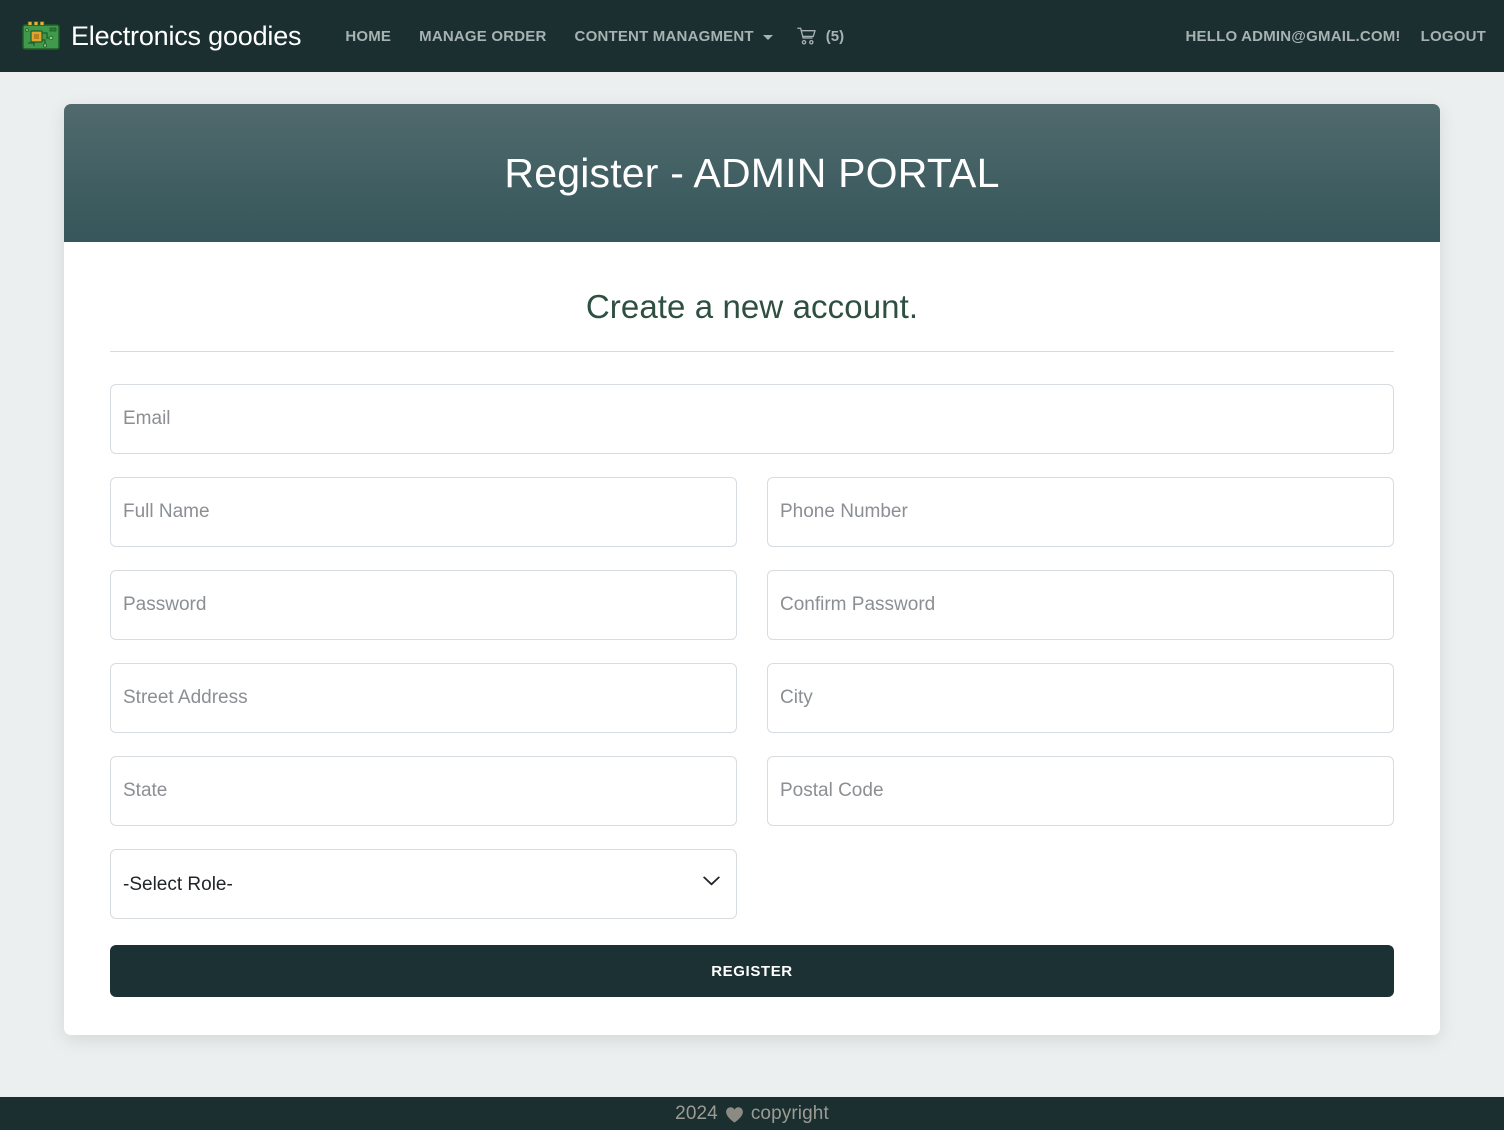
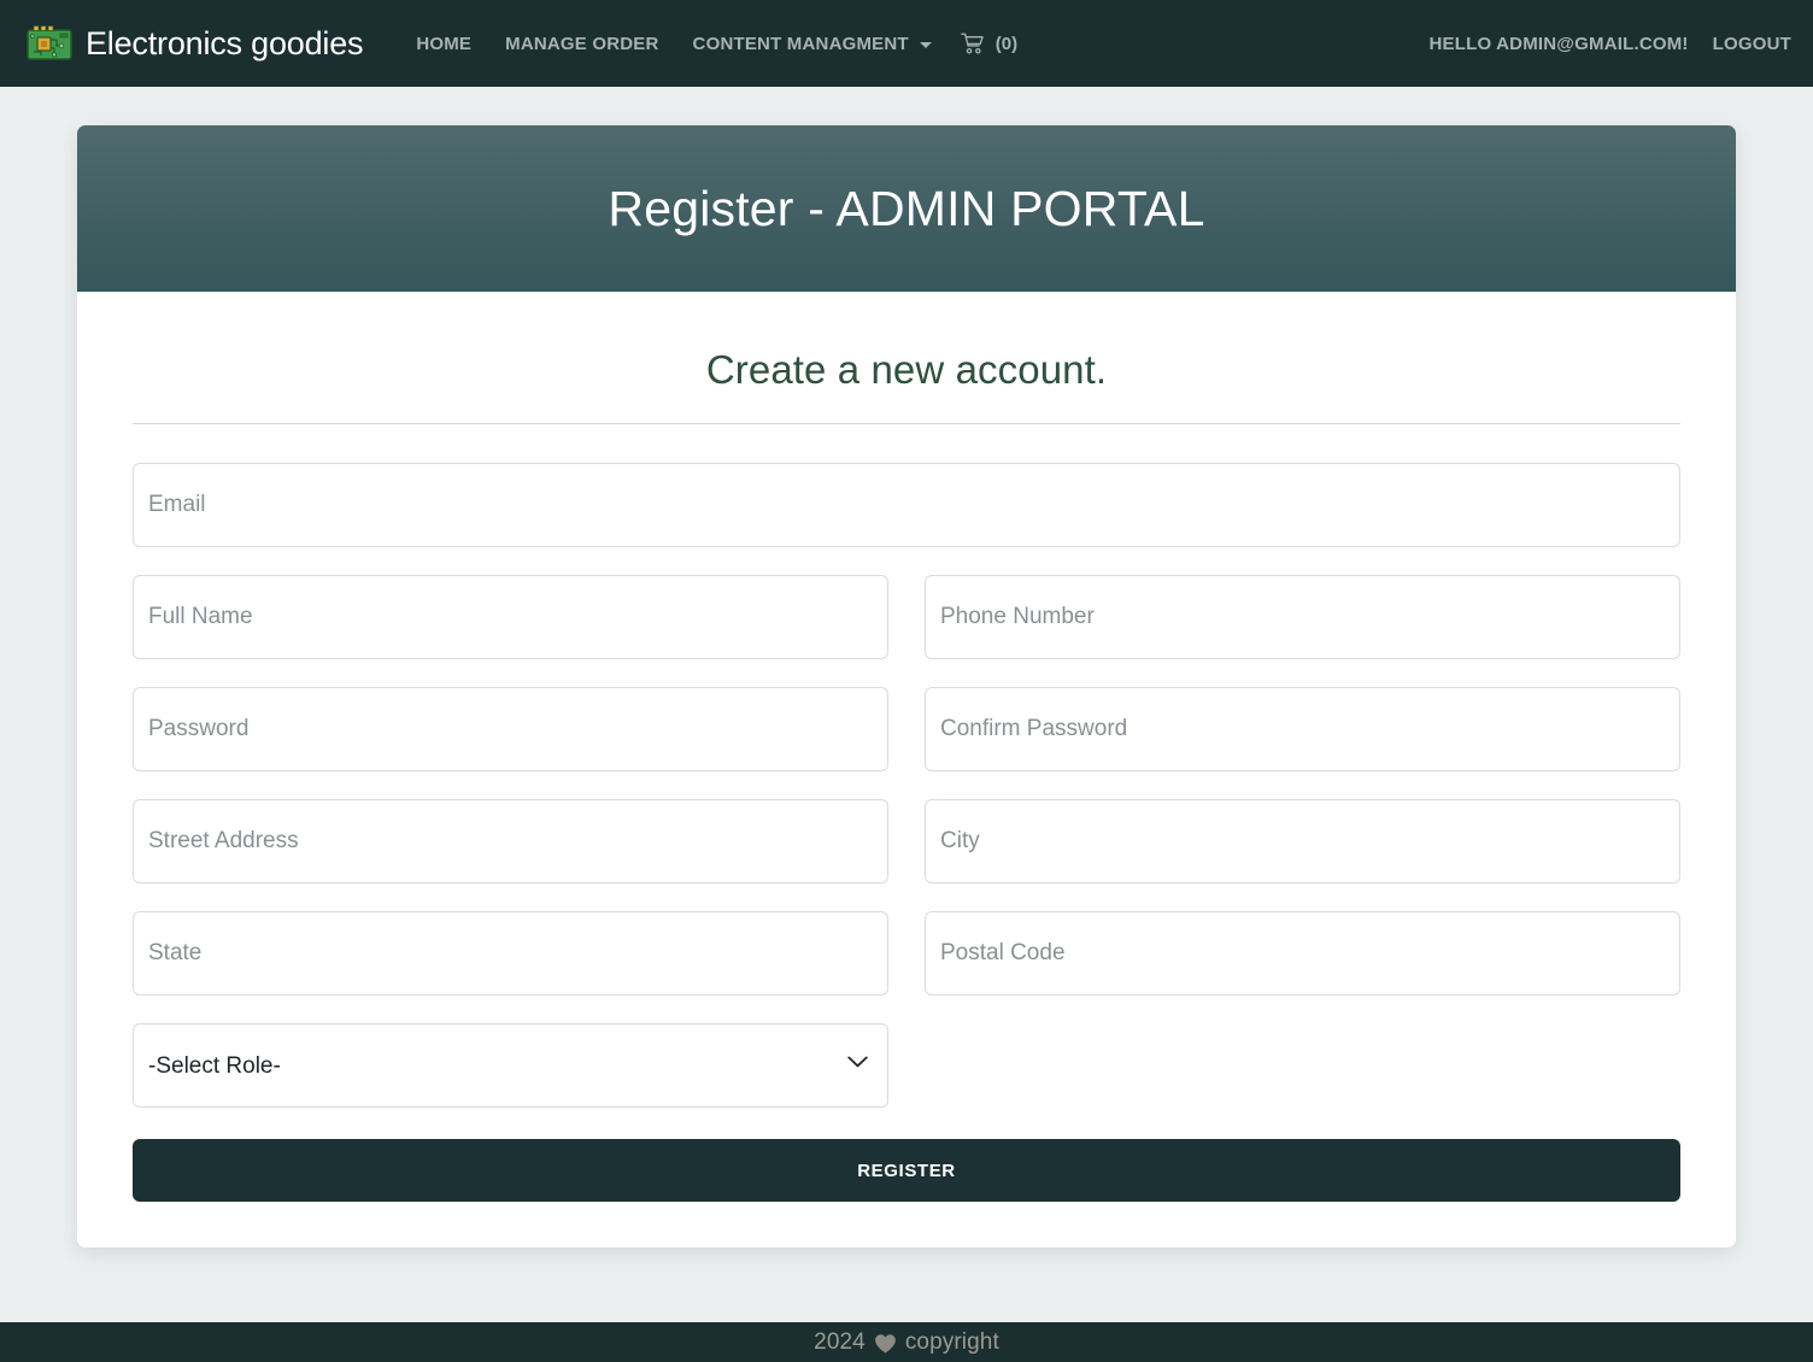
  Electronics goodies
  HOME
  MANAGE ORDER
  CONTENT MANAGMENT
- (5)
+ (0)
  HELLO ADMIN@GMAIL.COM!
  LOGOUT
  Register - ADMIN PORTAL
  Create a new account.
  Email
  Full Name
  Phone Number
  Password
  Confirm Password
  Street Address
  City
  State
  Postal Code
  -Select Role-
  REGISTER
  2024
  copyright
